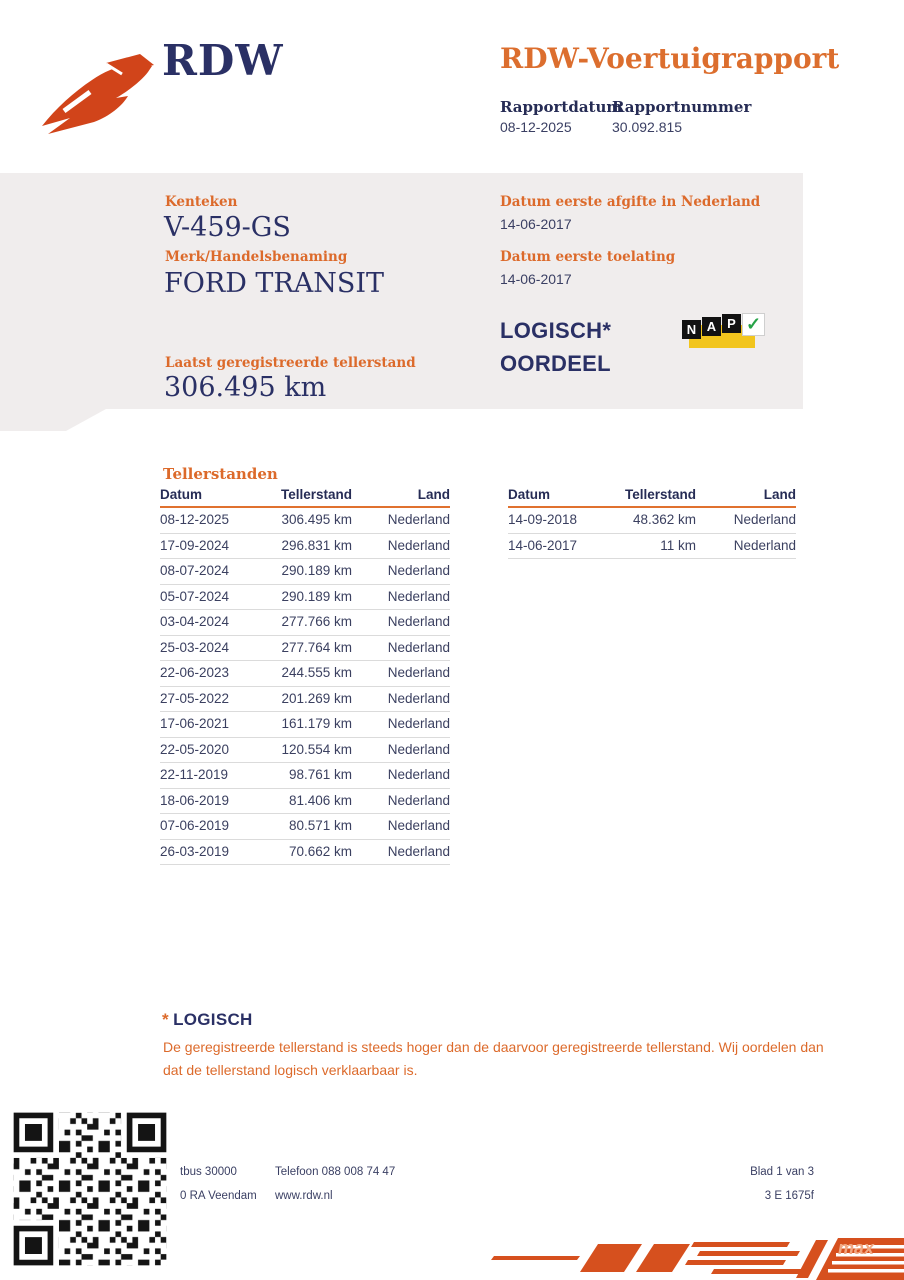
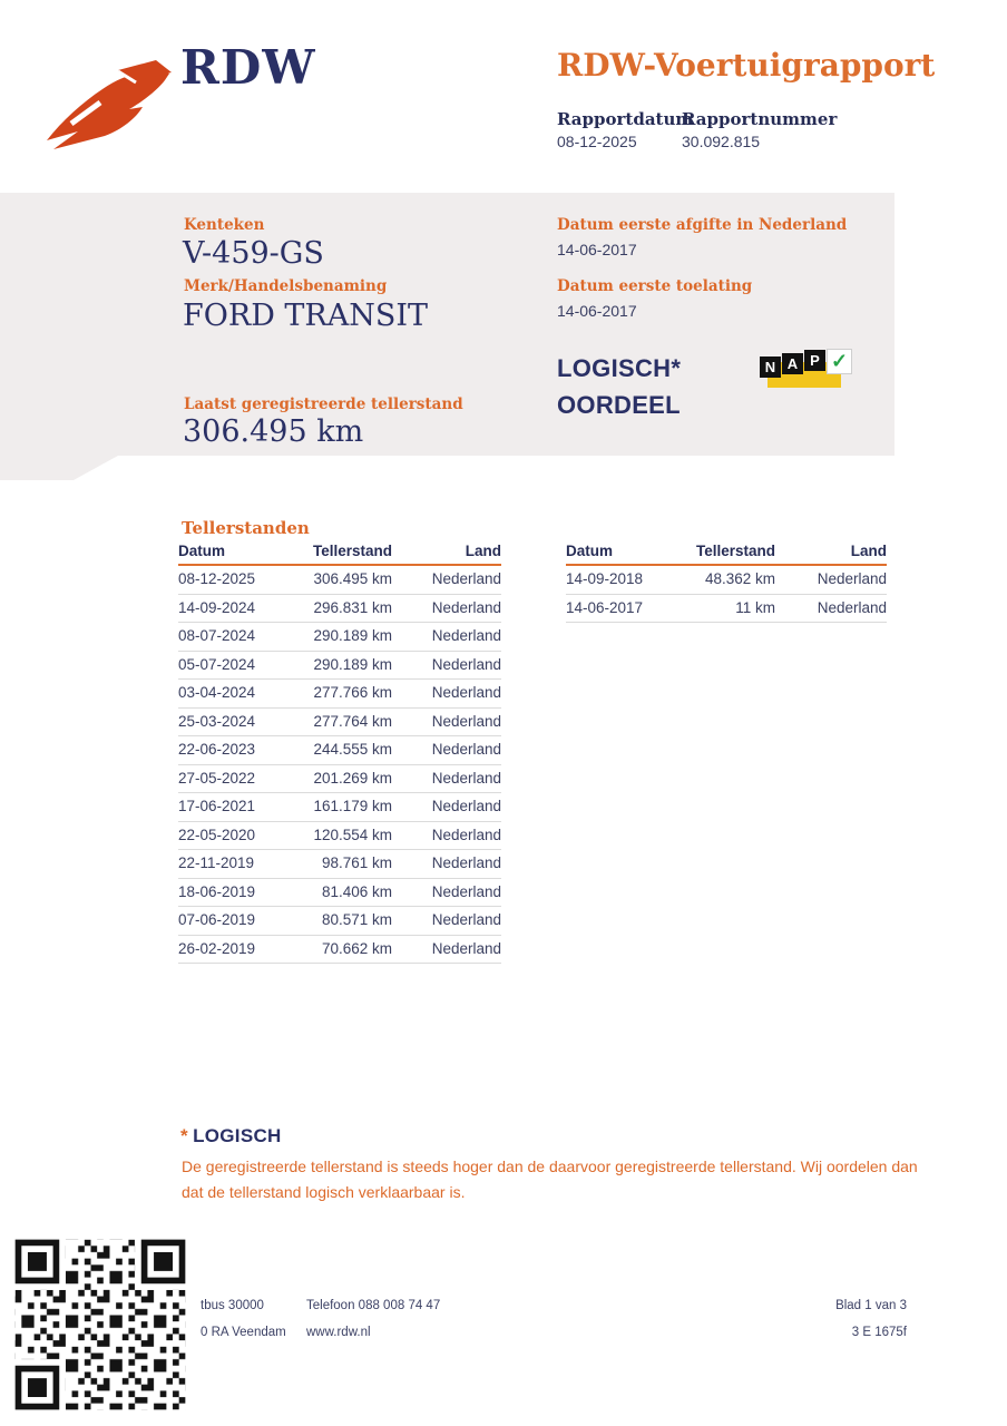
  RDW
  RDW-Voertuigrapport
  Rapportdatum
  Rapportnummer
  08-12-2025
  30.092.815
  Kenteken
  V-459-GS
  Merk/Handelsbenaming
  FORD TRANSIT
  Laatst geregistreerde tellerstand
  306.495 km
  Datum eerste afgifte in Nederland
  14-06-2017
  Datum eerste toelating
  14-06-2017
  LOGISCH*
  OORDEEL
  N
  A
  P
  ✓
  Tellerstanden
  Datum
  Tellerstand
  Land
  08-12-2025
  306.495 km
  Nederland
- 17-09-2024
+ 14-09-2024
  296.831 km
  Nederland
  08-07-2024
  290.189 km
  Nederland
  05-07-2024
  290.189 km
  Nederland
  03-04-2024
  277.766 km
  Nederland
  25-03-2024
  277.764 km
  Nederland
  22-06-2023
  244.555 km
  Nederland
  27-05-2022
  201.269 km
  Nederland
  17-06-2021
  161.179 km
  Nederland
  22-05-2020
  120.554 km
  Nederland
  22-11-2019
  98.761 km
  Nederland
  18-06-2019
  81.406 km
  Nederland
  07-06-2019
  80.571 km
  Nederland
- 26-03-2019
+ 26-02-2019
  70.662 km
  Nederland
  Datum
  Tellerstand
  Land
  14-09-2018
  48.362 km
  Nederland
  14-06-2017
  11 km
  Nederland
  * LOGISCH
  De geregistreerde tellerstand is steeds hoger dan de daarvoor geregistreerde tellerstand. Wij oordelen dan dat de tellerstand logisch verklaarbaar is.
  tbus 30000
  0 RA Veendam
  Telefoon 088 008 74 47
  www.rdw.nl
  Blad 1 van 3
  3 E 1675f
- max
